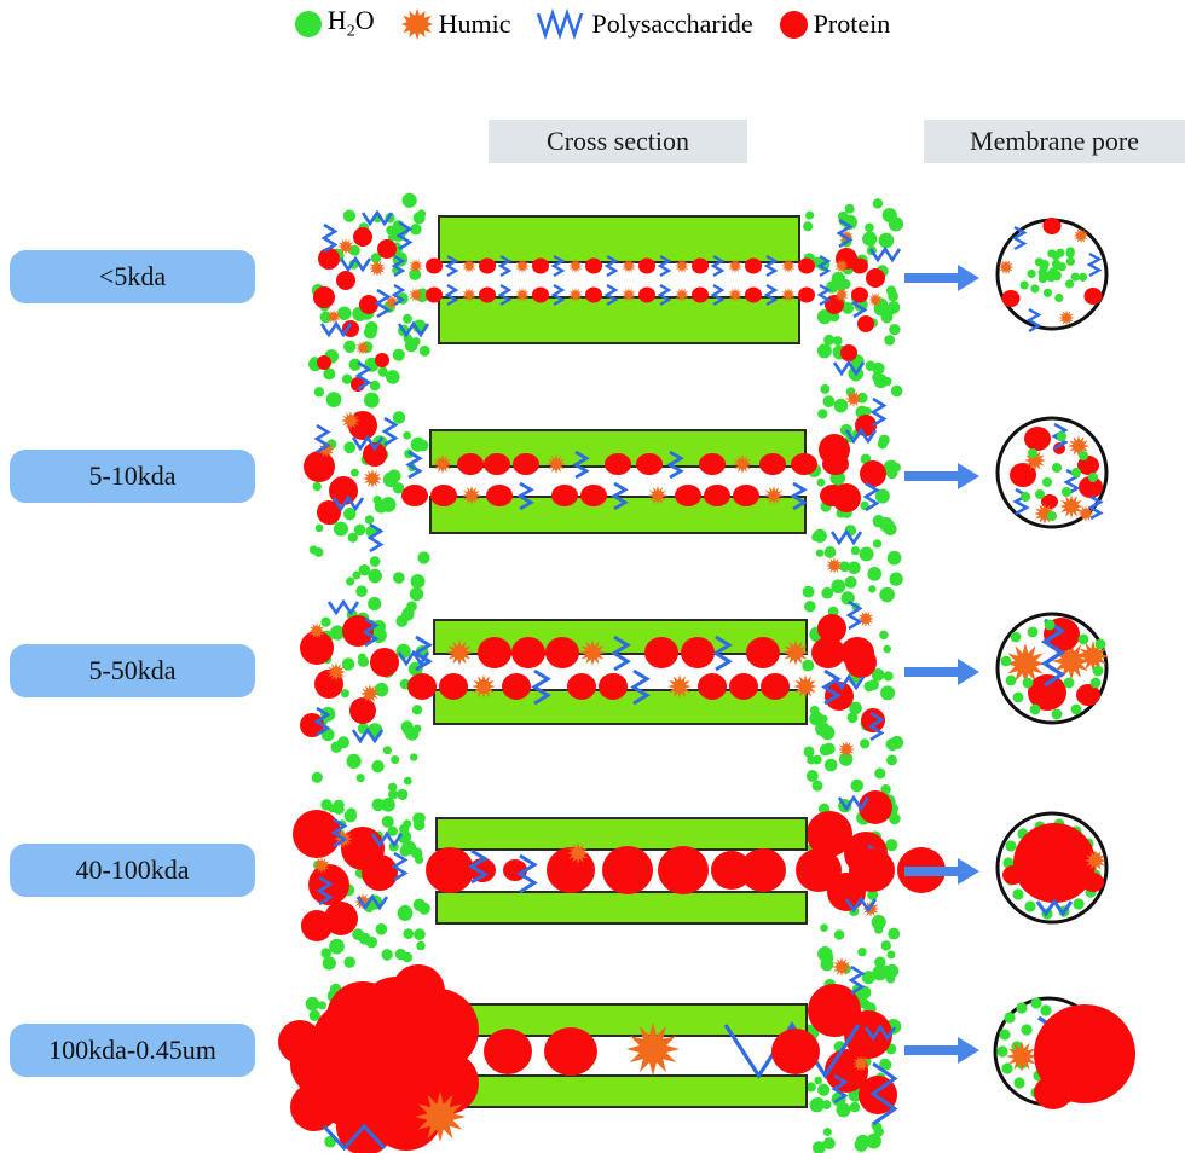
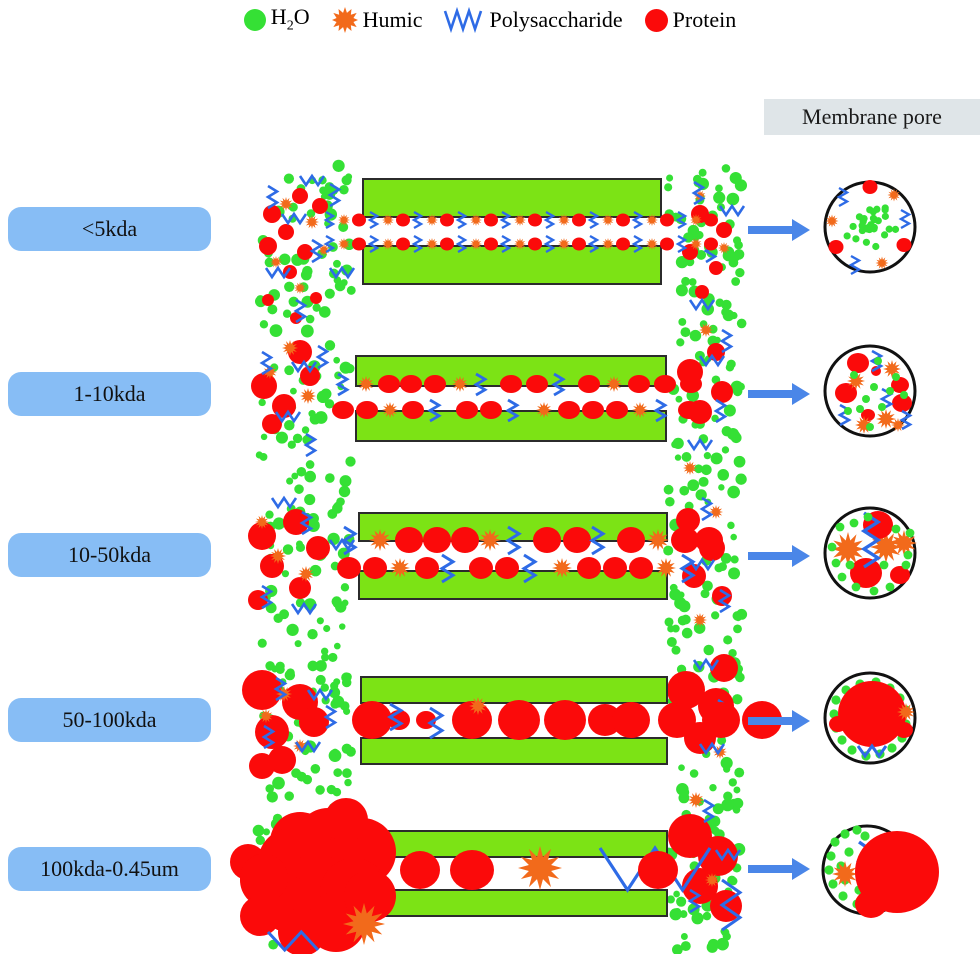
  H2O
  Humic
  Polysaccharide
  Protein
- Cross section
  Membrane pore
  <5kda
- 5-10kda
+ 1-10kda
- 5-50kda
+ 10-50kda
- 40-100kda
+ 50-100kda
  100kda-0.45um
